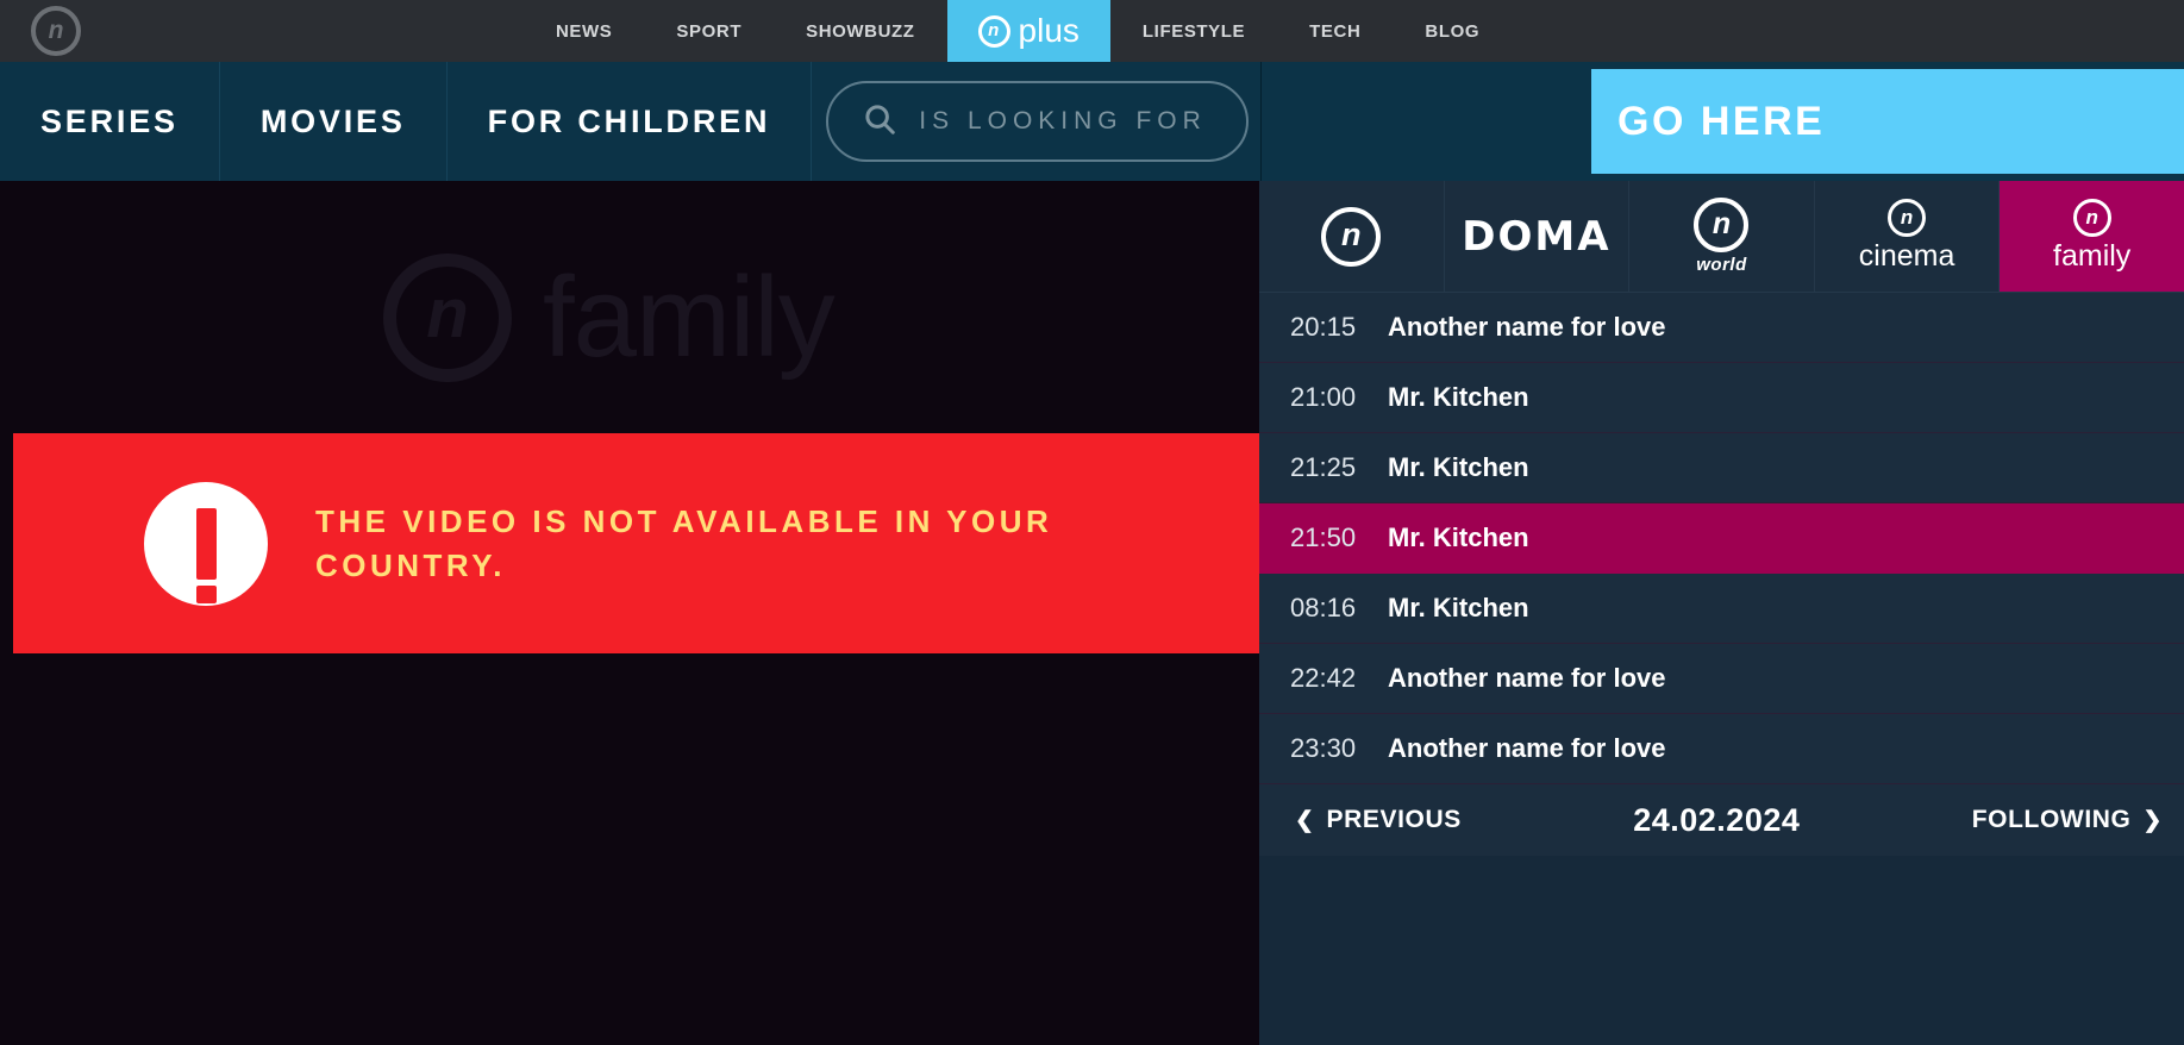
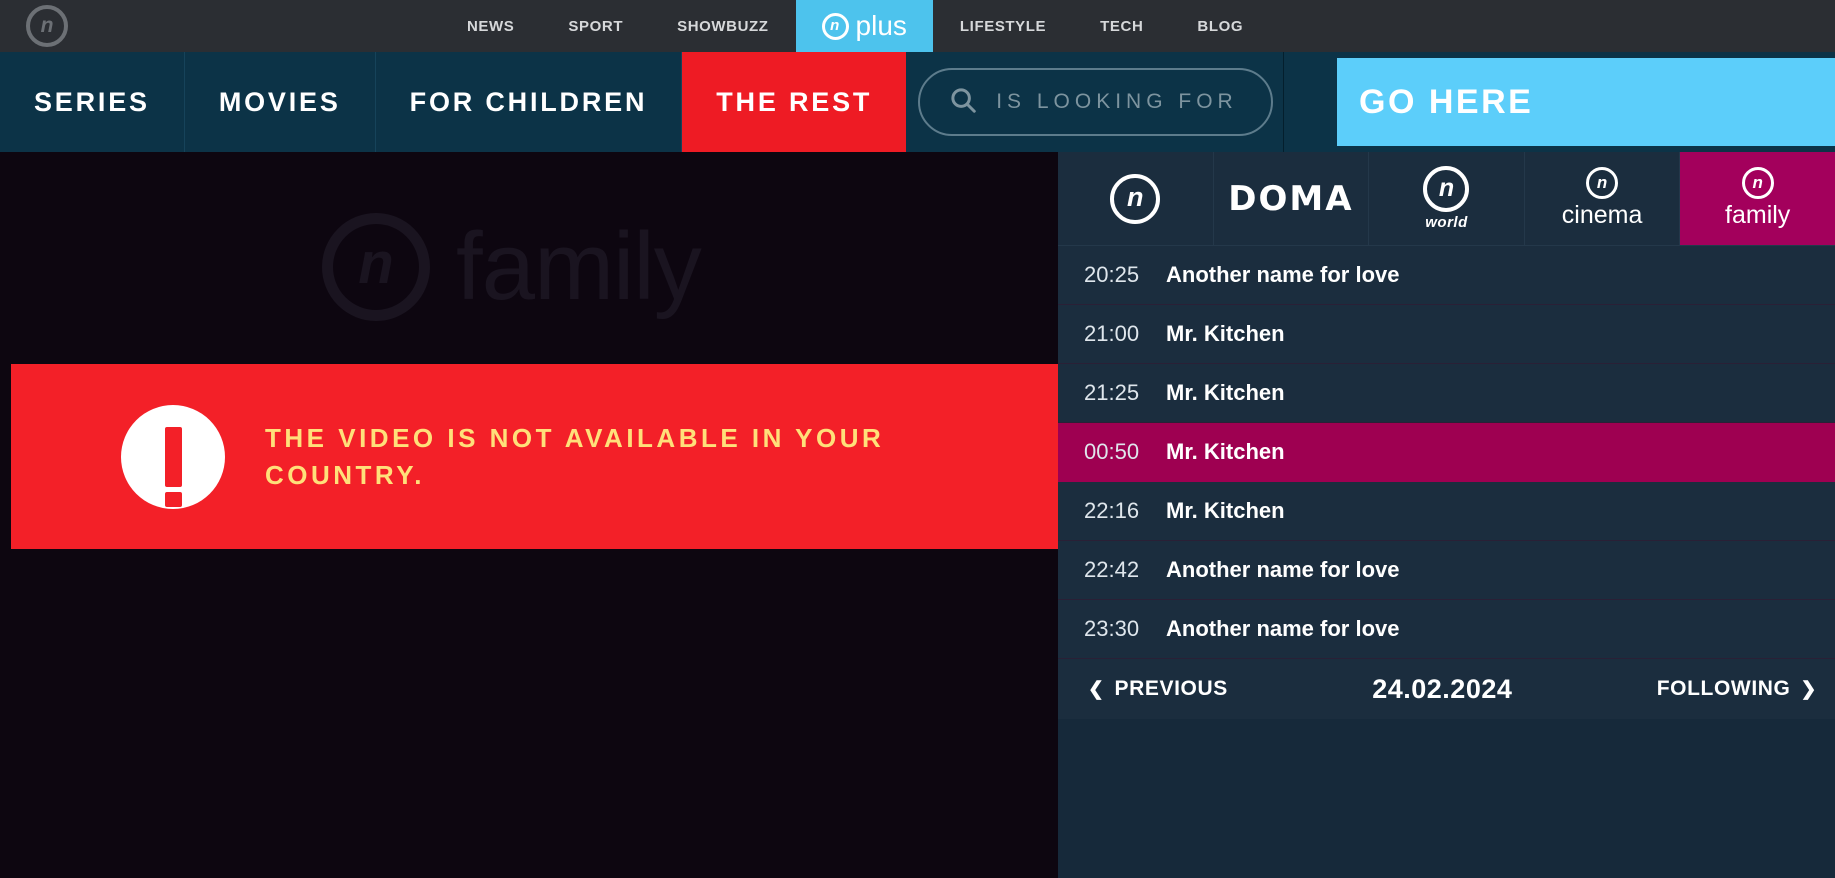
  n
  NEWS
  SPORT
  SHOWBUZZ
  n
  plus
  LIFESTYLE
  TECH
  BLOG
  SERIES
  MOVIES
  FOR CHILDREN
+ THE REST
  IS LOOKING FOR
  GO HERE
  THE VIDEO IS NOT AVAILABLE IN YOUR COUNTRY.
  n
  DOMA
  n
  world
  n
  cinema
  n
  family
- 20:15
+ 20:25
  Another name for love
  21:00
  Mr. Kitchen
  21:25
  Mr. Kitchen
- 21:50
+ 00:50
  Mr. Kitchen
- 08:16
+ 22:16
  Mr. Kitchen
  22:42
  Another name for love
  23:30
  Another name for love
  ❮
  PREVIOUS
  24.02.2024
  FOLLOWING
  ❯
